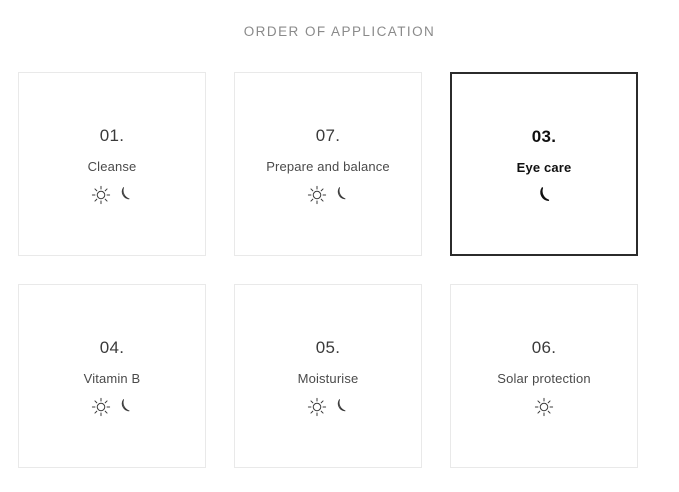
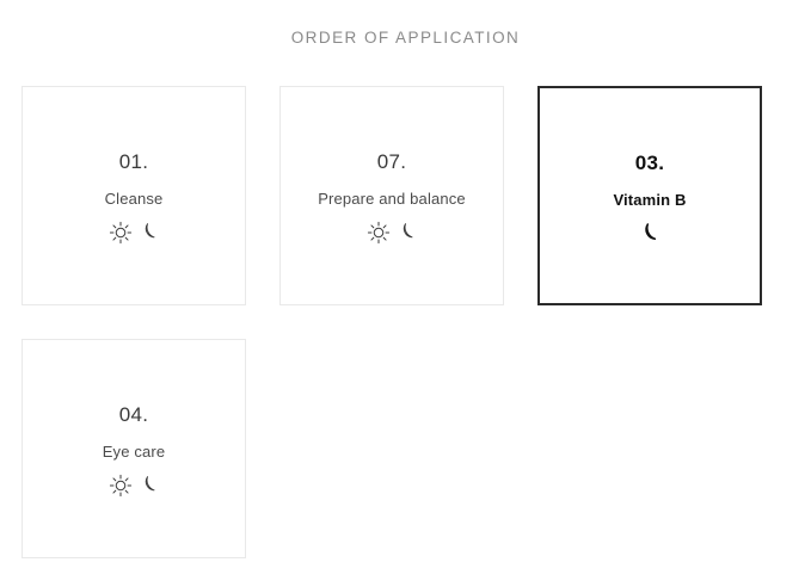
  ORDER OF APPLICATION
  01.
  Cleanse
  07.
  Prepare and balance
  03.
- Eye care
+ Vitamin B
  04.
- Vitamin B
+ Eye care
- 05.
- Moisturise
- 06.
- Solar protection
